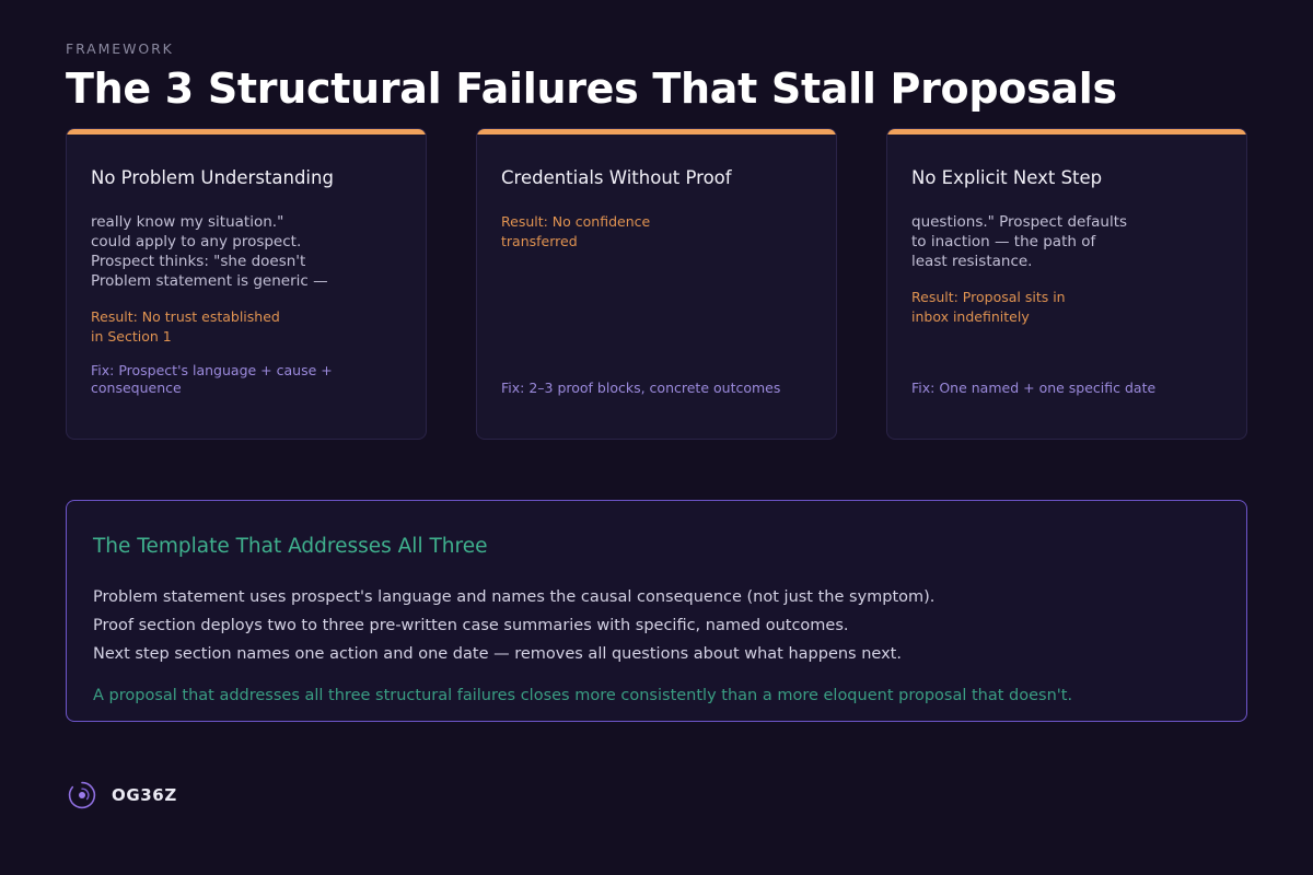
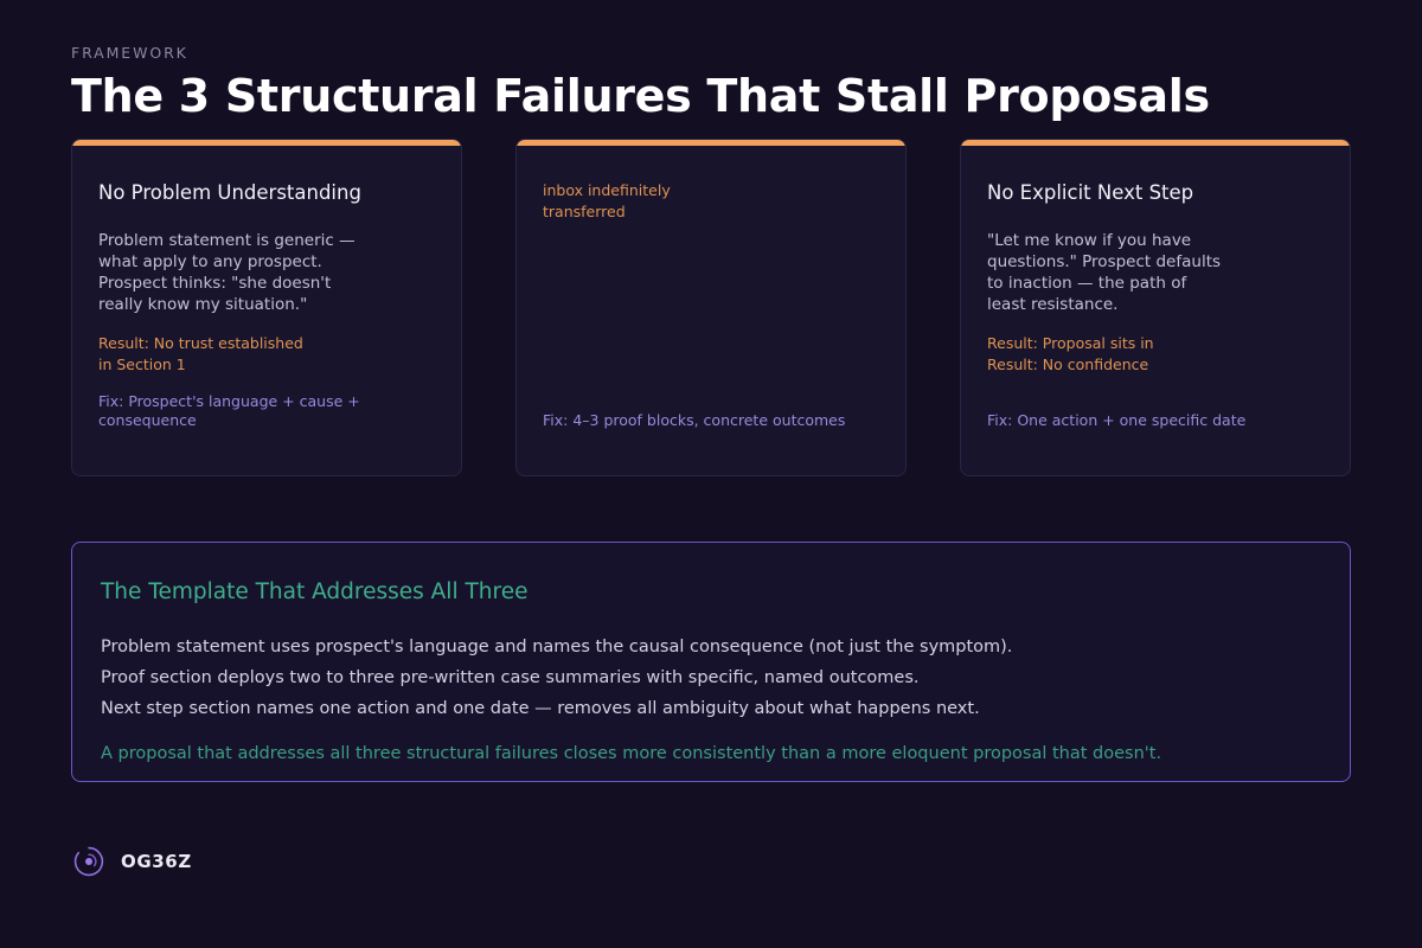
  FRAMEWORK
  The 3 Structural Failures That Stall Proposals
  No Problem Understanding
- really know my situation."
+ Problem statement is generic —
- could apply to any prospect.
+ what apply to any prospect.
  Prospect thinks: "she doesn't
- Problem statement is generic —
+ really know my situation."
  Result: No trust established
  in Section 1
  Fix: Prospect's language + cause + consequence
- Credentials Without Proof
- Result: No confidence
+ inbox indefinitely
  transferred
- Fix: 2–3 proof blocks, concrete outcomes
+ Fix: 4–3 proof blocks, concrete outcomes
  No Explicit Next Step
+ "Let me know if you have
  questions." Prospect defaults
  to inaction — the path of
  least resistance.
  Result: Proposal sits in
- inbox indefinitely
+ Result: No confidence
- Fix: One named + one specific date
+ Fix: One action + one specific date
  The Template That Addresses All Three
  Problem statement uses prospect's language and names the causal consequence (not just the symptom).
  Proof section deploys two to three pre-written case summaries with specific, named outcomes.
- Next step section names one action and one date — removes all questions about what happens next.
+ Next step section names one action and one date — removes all ambiguity about what happens next.
  A proposal that addresses all three structural failures closes more consistently than a more eloquent proposal that doesn't.
  OG36Z
